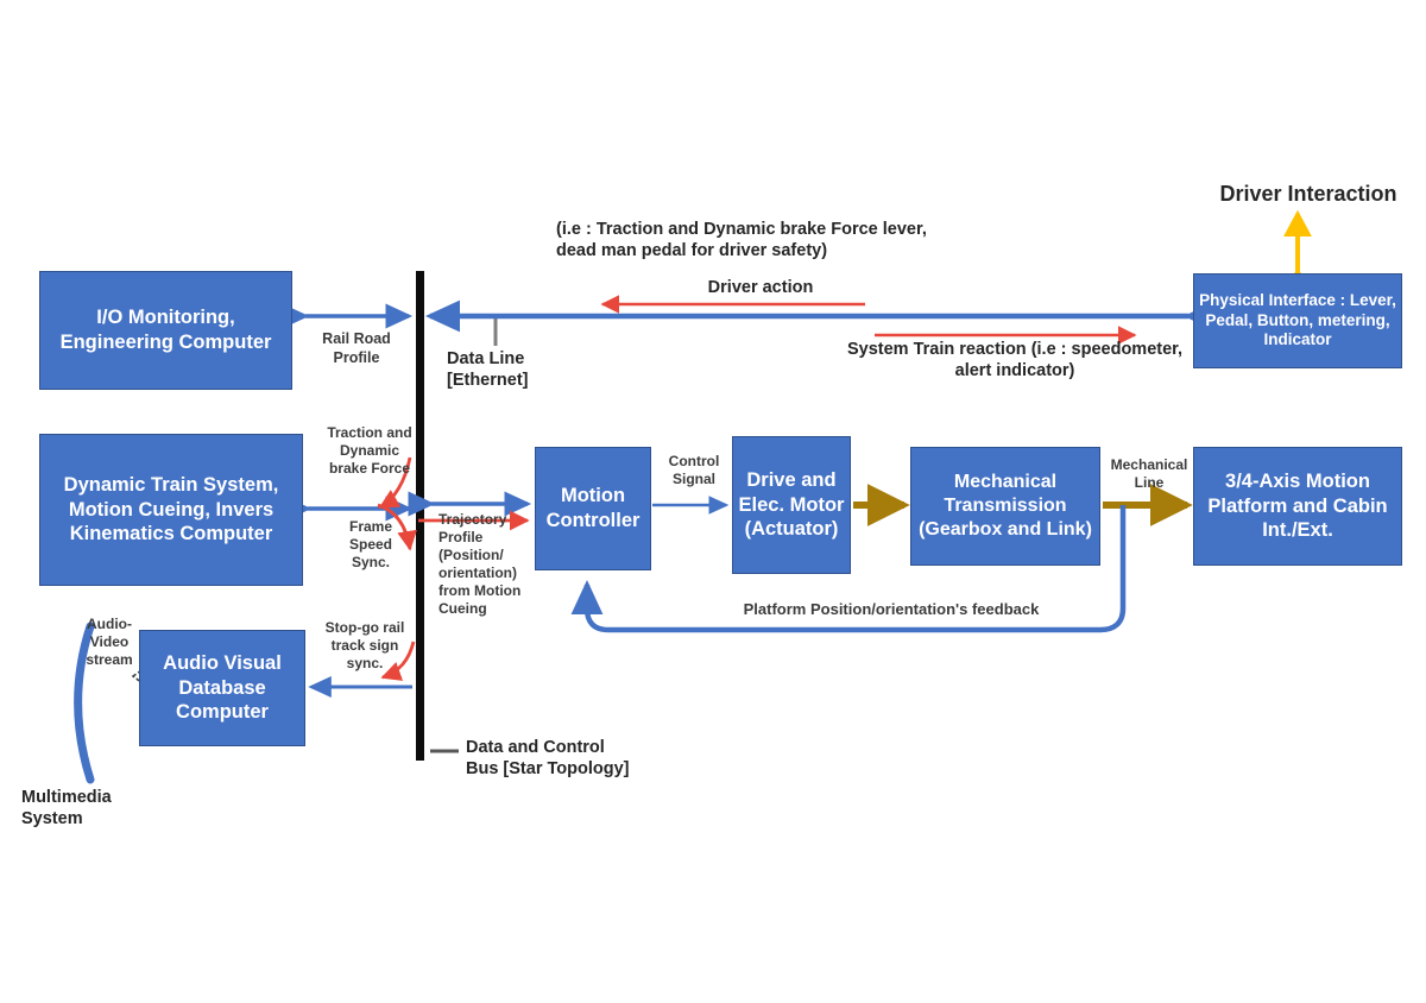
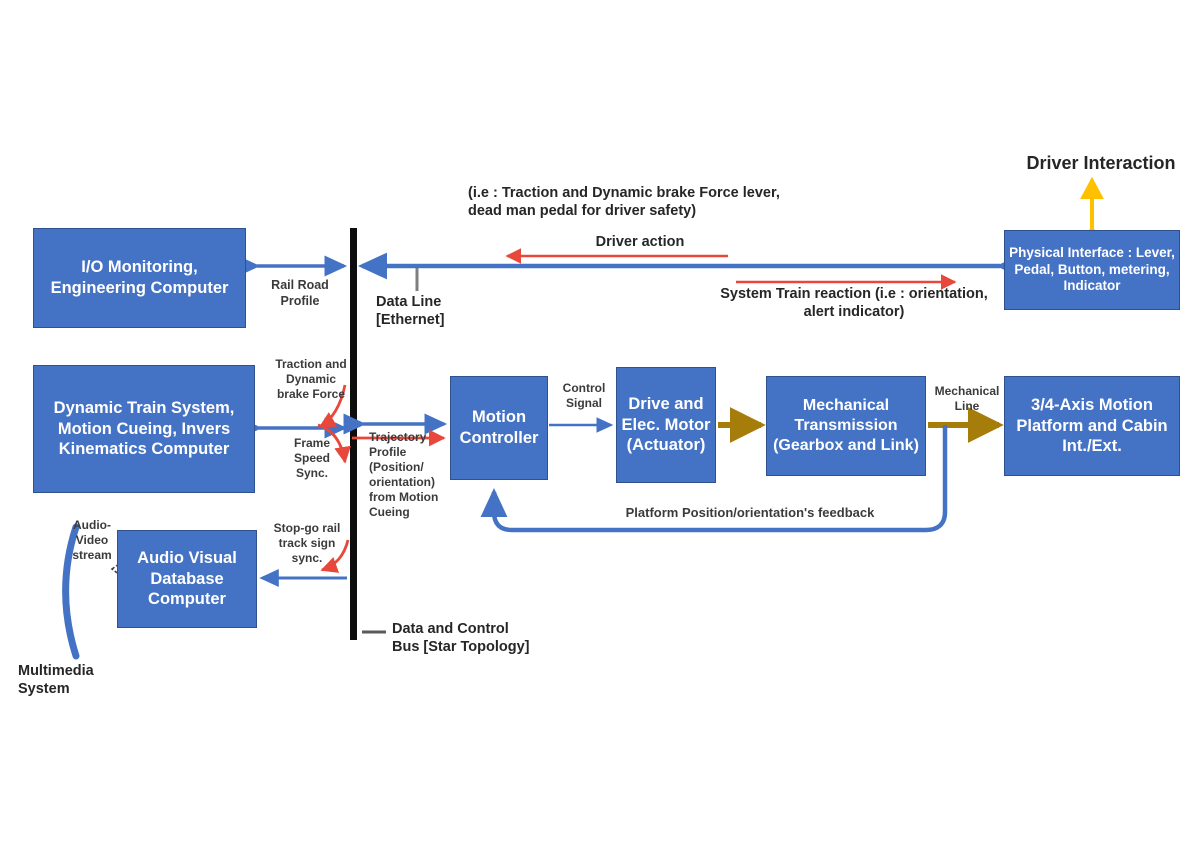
  I/O Monitoring, Engineering Computer
  Dynamic Train System, Motion Cueing, Invers Kinematics Computer
  Audio Visual Database Computer
  Motion Controller
  Drive and Elec. Motor (Actuator)
  Mechanical Transmission (Gearbox and Link)
  3/4-Axis Motion Platform and Cabin Int./Ext.
  Physical Interface : Lever, Pedal, Button, metering, Indicator
  Driver Interaction
  Rail Road Profile
  Data Line [Ethernet]
  Traction and Dynamic brake Force
  Frame Speed Sync.
  Trajectory Profile (Position/ orientation) from Motion Cueing
  Stop-go rail track sign sync.
  Data and Control Bus [Star Topology]
  Control Signal
  Mechanical Line
  Platform Position/orientation's feedback
  (i.e : Traction and Dynamic brake Force lever, dead man pedal for driver safety)
  Driver action
- System Train reaction (i.e : speedometer, alert indicator)
+ System Train reaction (i.e : orientation, alert indicator)
  Audio-Video stream
  Multimedia System
